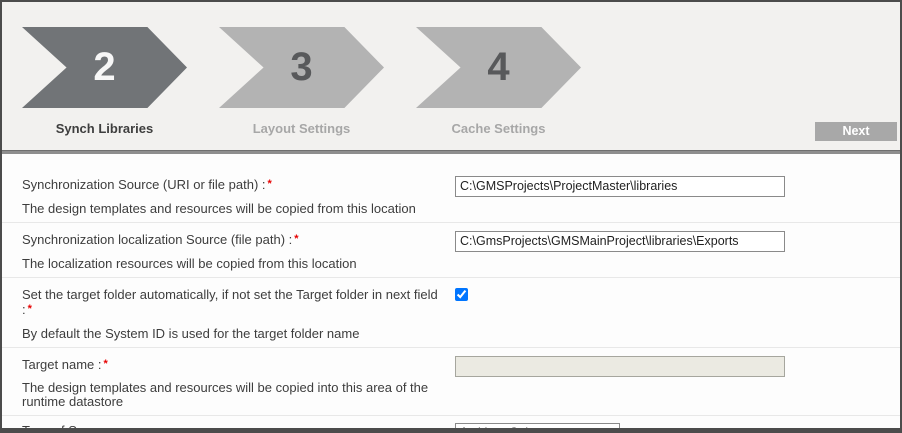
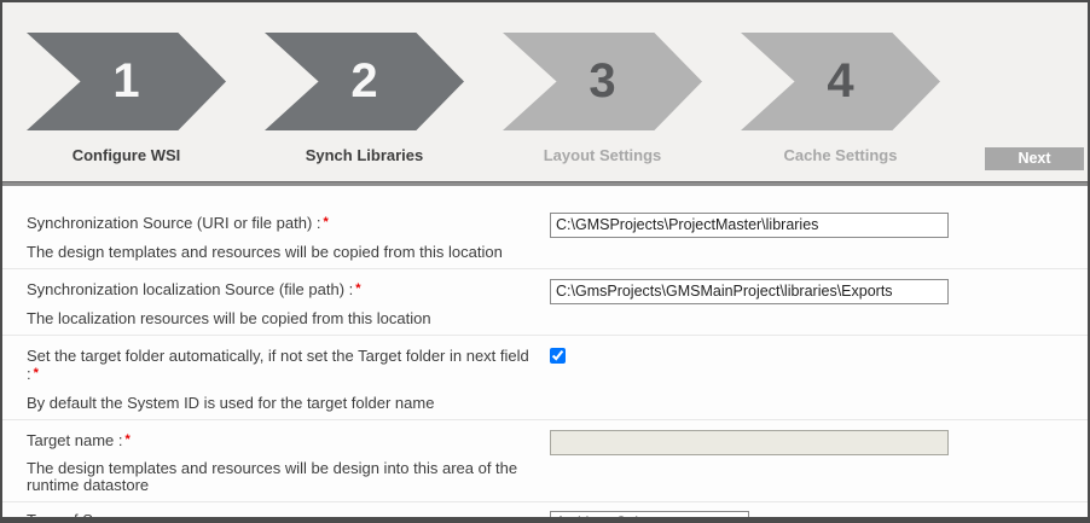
+ 1
+ Configure WSI
  2
  Synch Libraries
  3
  Layout Settings
  4
  Cache Settings
  Next
  Synchronization Source (URI or file path) : *
  The design templates and resources will be copied from this location
  C:\GMSProjects\ProjectMaster\libraries
  Synchronization localization Source (file path) : *
  The localization resources will be copied from this location
  C:\GmsProjects\GMSMainProject\libraries\Exports
  Set the target folder automatically, if not set the Target folder in next field : *
  By default the System ID is used for the target folder name
  Target name : *
- The design templates and resources will be copied into this area of the runtime datastore
+ The design templates and resources will be design into this area of the runtime datastore
